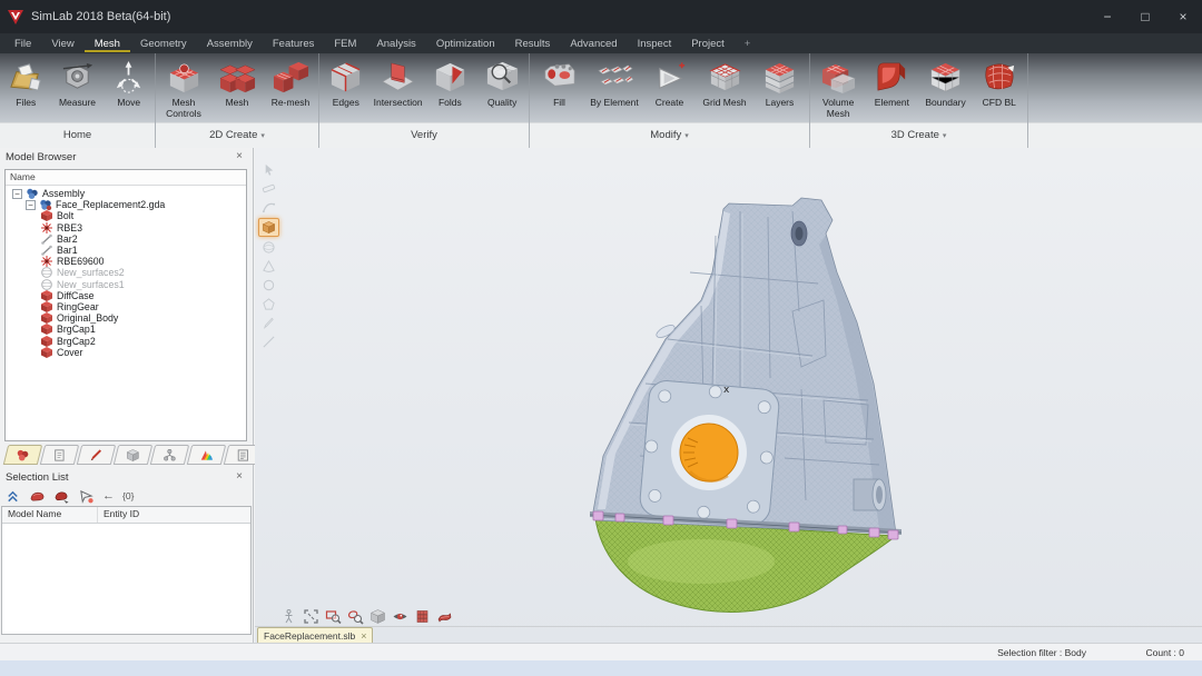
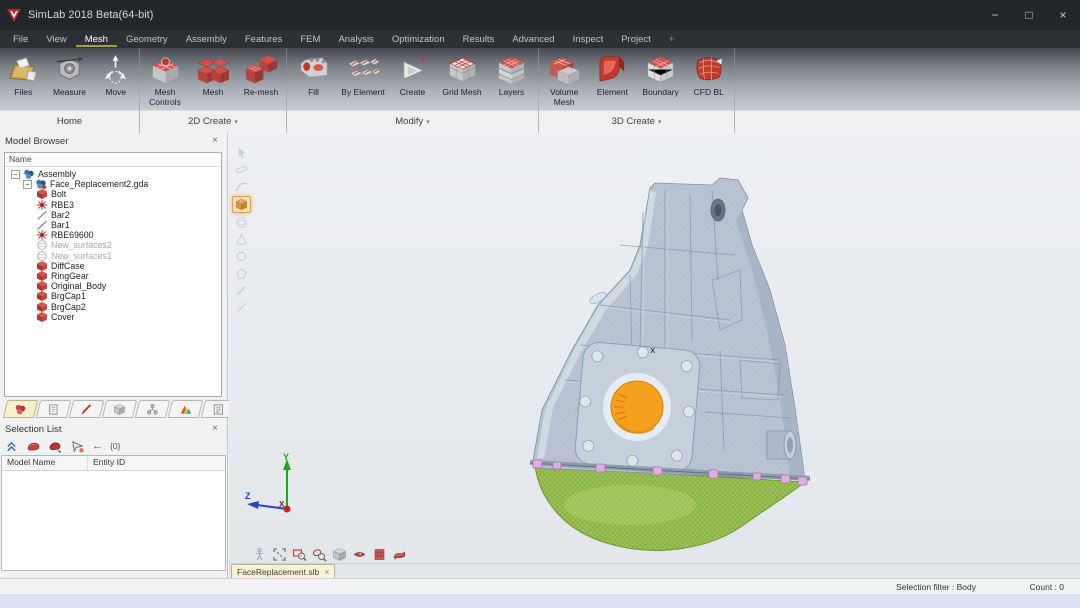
  SimLab 2018 Beta(64-bit)
  −
  □
  ×
  File
  View
  Mesh
  Geometry
  Assembly
  Features
  FEM
  Analysis
  Optimization
  Results
  Advanced
  Inspect
  Project
  +
  Files
  Measure
  Move
  Home
  Mesh
  Controls
  Mesh
  Re-mesh
  2D Create
- Edges
- Intersection
- Folds
- Quality
- Verify
  Fill
  By Element
  Create
  Grid Mesh
  Layers
  Modify
  Volume
  Mesh
  Element
  Boundary
  CFD BL
  3D Create
  Model Browser
  ×
  Name
  −
  Assembly
  −
  Face_Replacement2.gda
  Bolt
  RBE3
  Bar2
  Bar1
  RBE69600
  New_surfaces2
  New_surfaces1
  DiffCase
  RingGear
  Original_Body
  BrgCap1
  BrgCap2
  Cover
  Selection List
  ×
  ←
  {0}
  Model Name
  Entity ID
  x
+ Y
+ Z
+ X
  FaceReplacement.slb
  ×
  Selection filter : Body
  Count : 0
